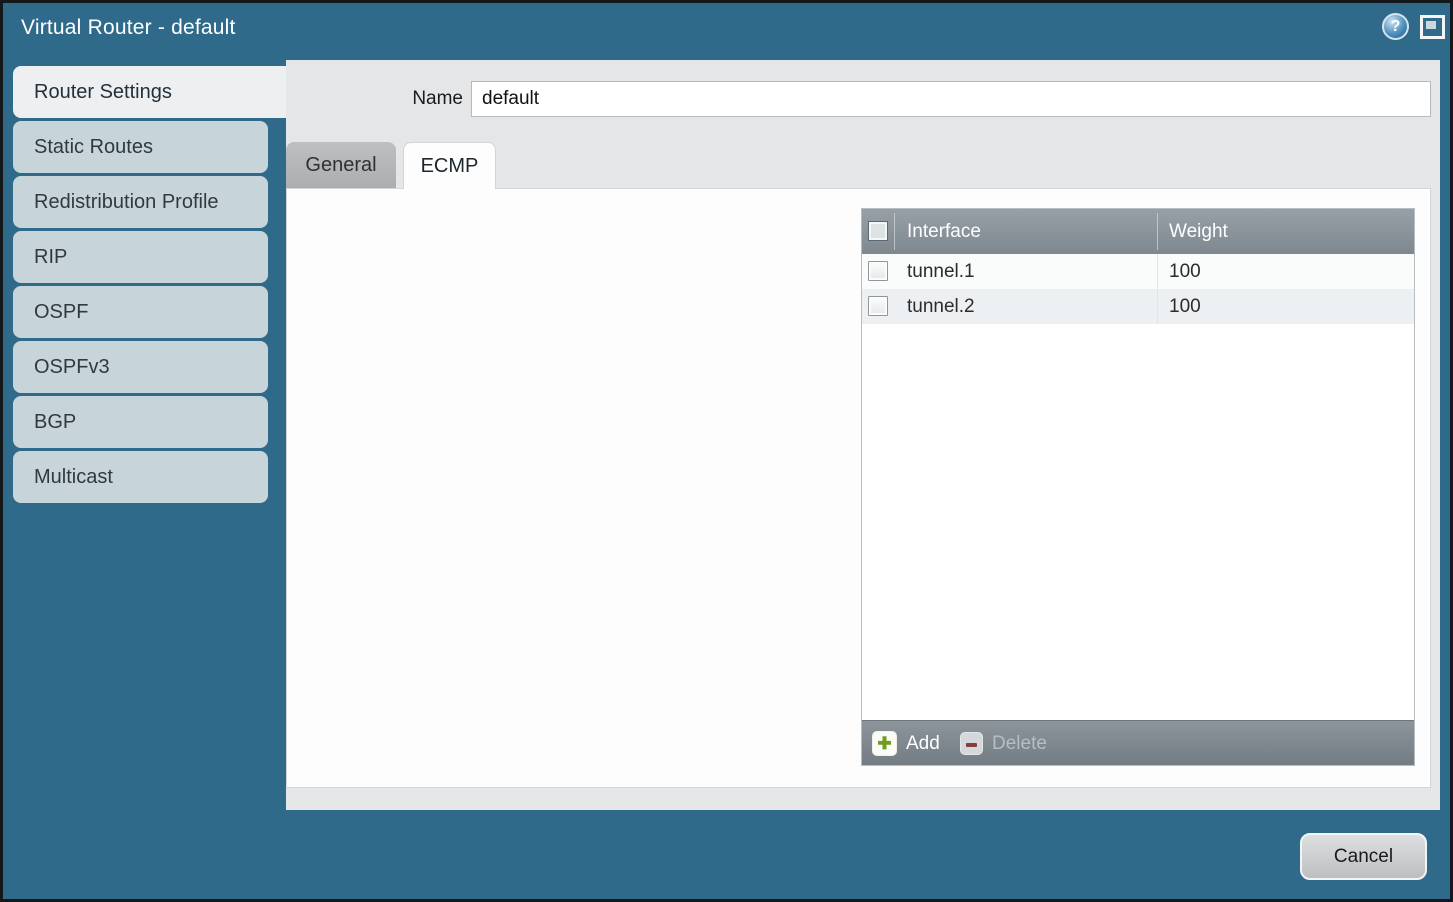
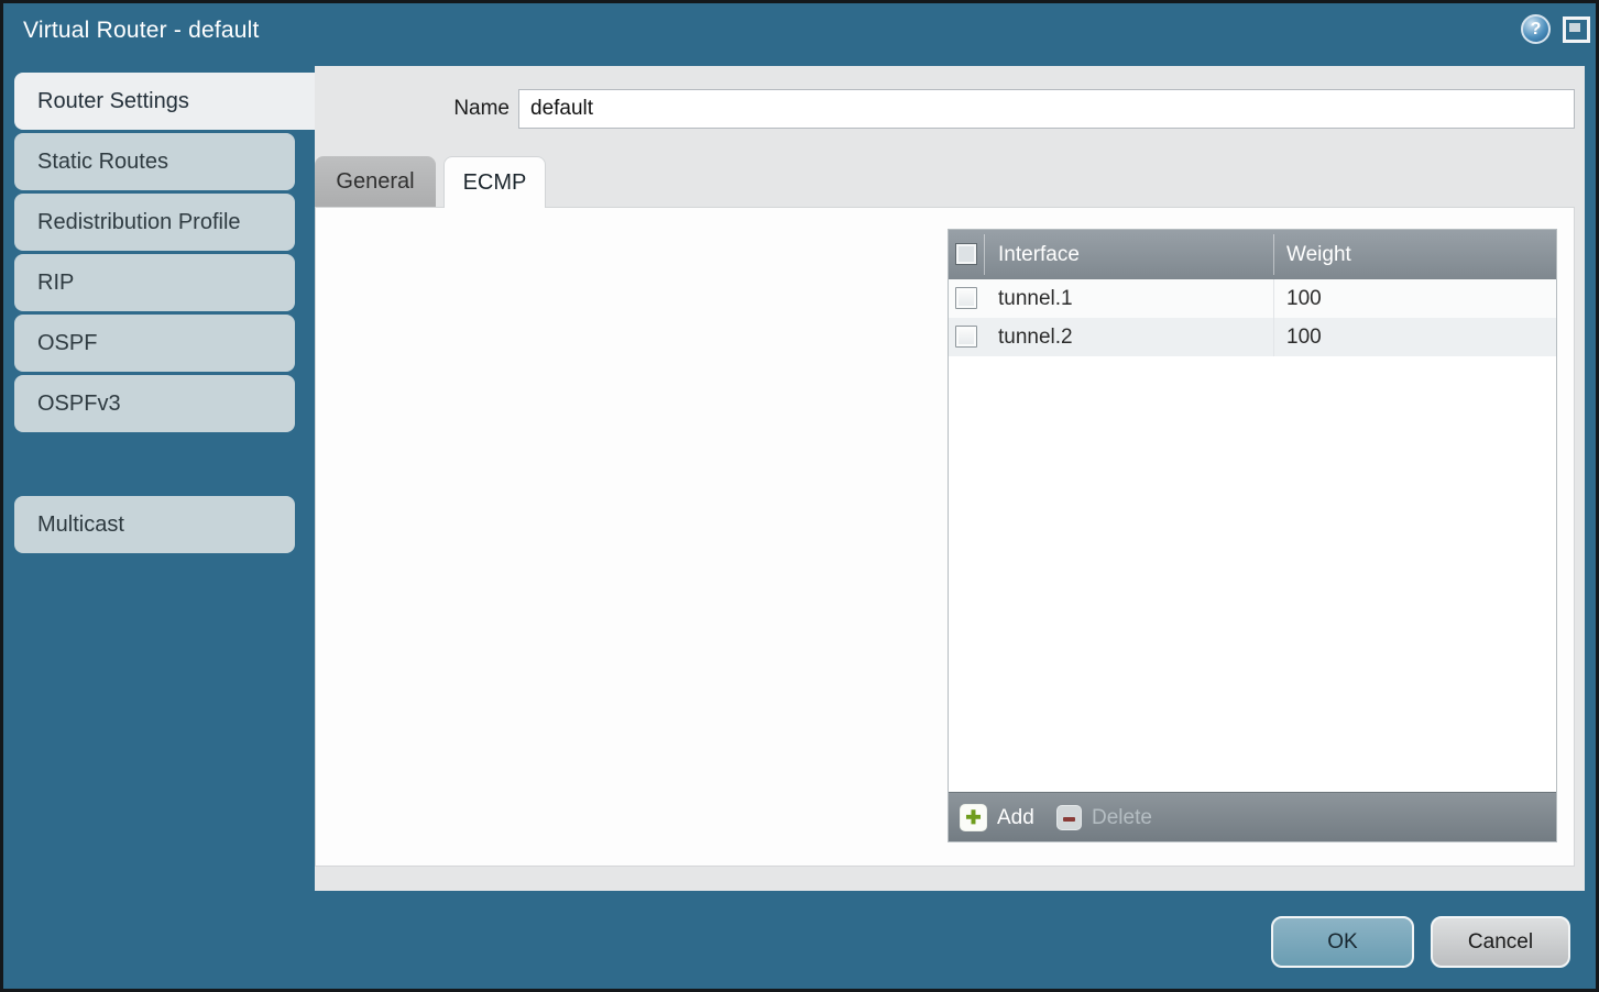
  Virtual Router - default
  ?
  Router Settings
  Static Routes
  Redistribution Profile
  RIP
  OSPF
  OSPFv3
- BGP
  Multicast
  Name
  default
  General
  ECMP
  Interface
  Weight
  tunnel.1
  100
  tunnel.2
  100
  ✚
  Add
  Delete
+ OK
  Cancel
